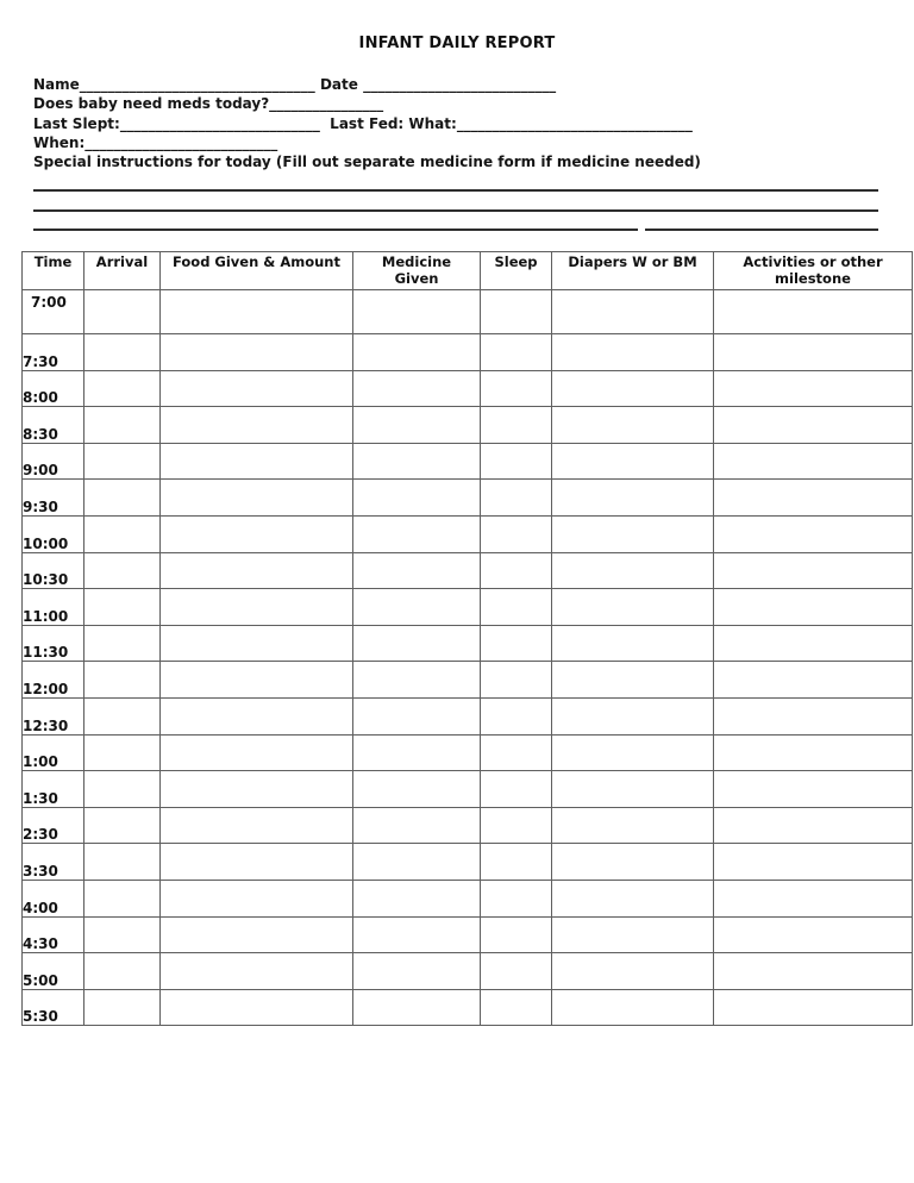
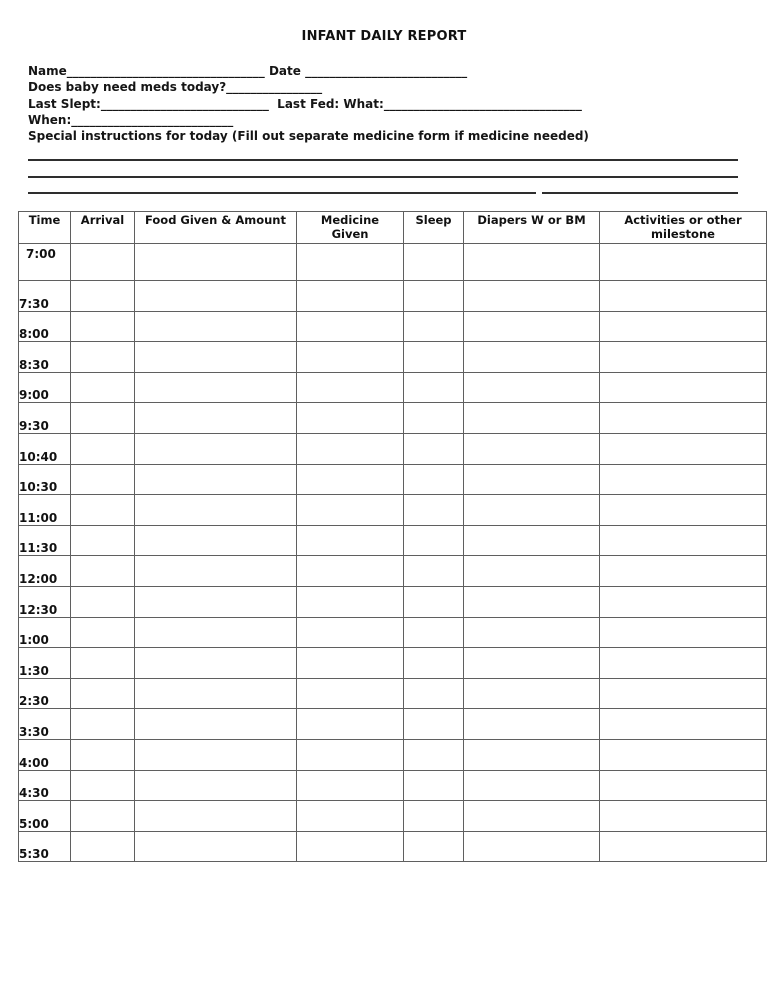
  INFANT DAILY REPORT
  Name_________________________________ Date ___________________________
  Does baby need meds today?________________
  Last Slept:____________________________ Last Fed: What:_________________________________
  When:___________________________
  Special instructions for today (Fill out separate medicine form if medicine needed)
  Time	Arrival	Food Given & Amount	Medicine Given	Sleep	Diapers W or BM	Activities or other milestone
  7:00
  7:30
  8:00
  8:30
  9:00
  9:30
- 10:00
+ 10:40
  10:30
  11:00
  11:30
  12:00
  12:30
  1:00
  1:30
  2:30
  3:30
  4:00
  4:30
  5:00
  5:30
